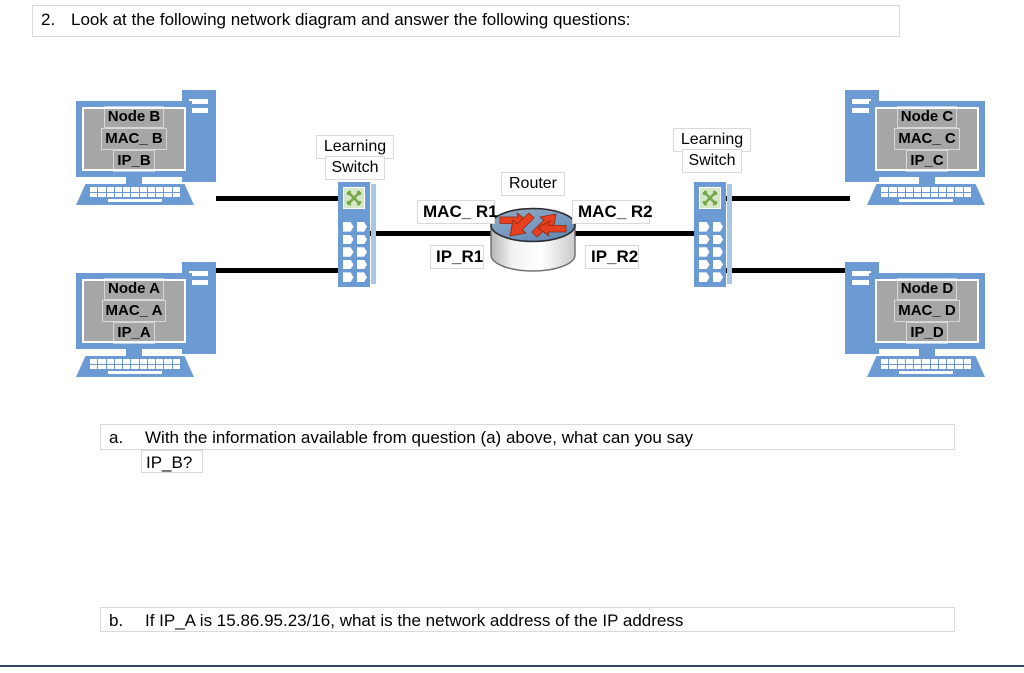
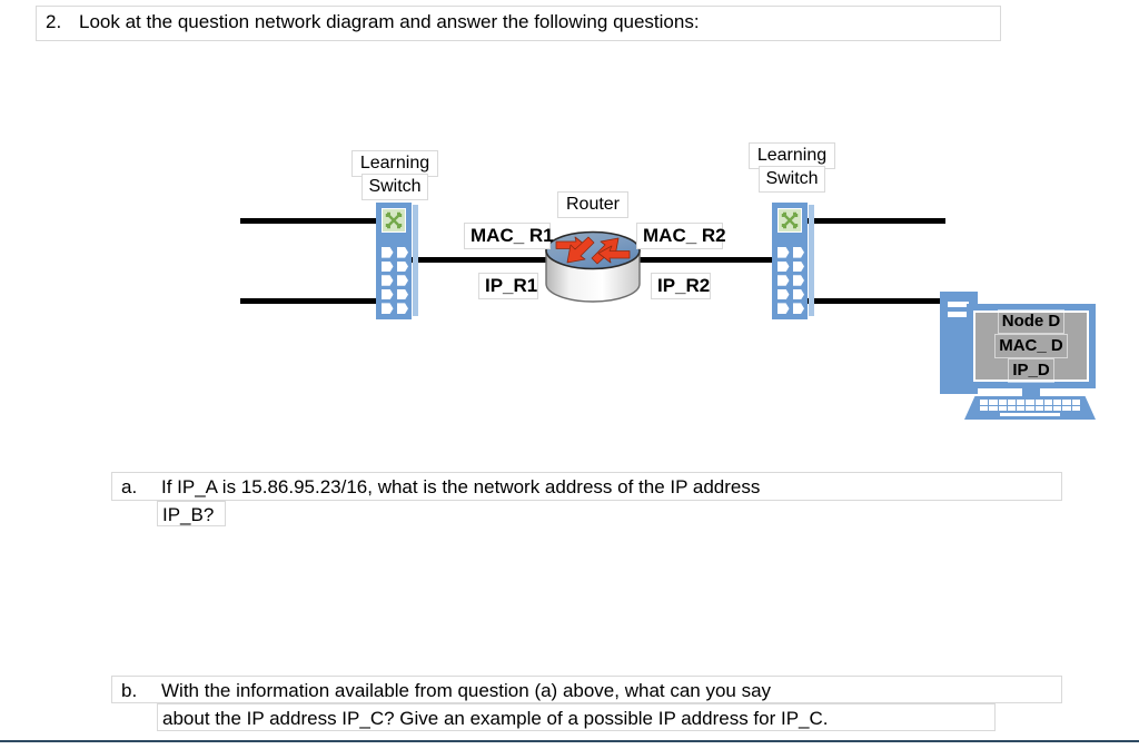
- 2. Look at the following network diagram and answer the following questions:
+ 2. Look at the question network diagram and answer the following questions:
- Node B
- MAC_ B
- IP_B
- Node A
- MAC_ A
- IP_A
- Node C
- MAC_ C
- IP_C
  Node D
  MAC_ D
  IP_D
  Learning
  Switch
  Learning
  Switch
  Router
  MAC_ R1
  IP_R1
  MAC_ R2
  IP_R2
- a. With the information available from question (a) above, what can you say
+ a. If IP_A is 15.86.95.23/16, what is the network address of the IP address
  IP_B?
- b. If IP_A is 15.86.95.23/16, what is the network address of the IP address
+ b. With the information available from question (a) above, what can you say
+ about the IP address IP_C? Give an example of a possible IP address for IP_C.
